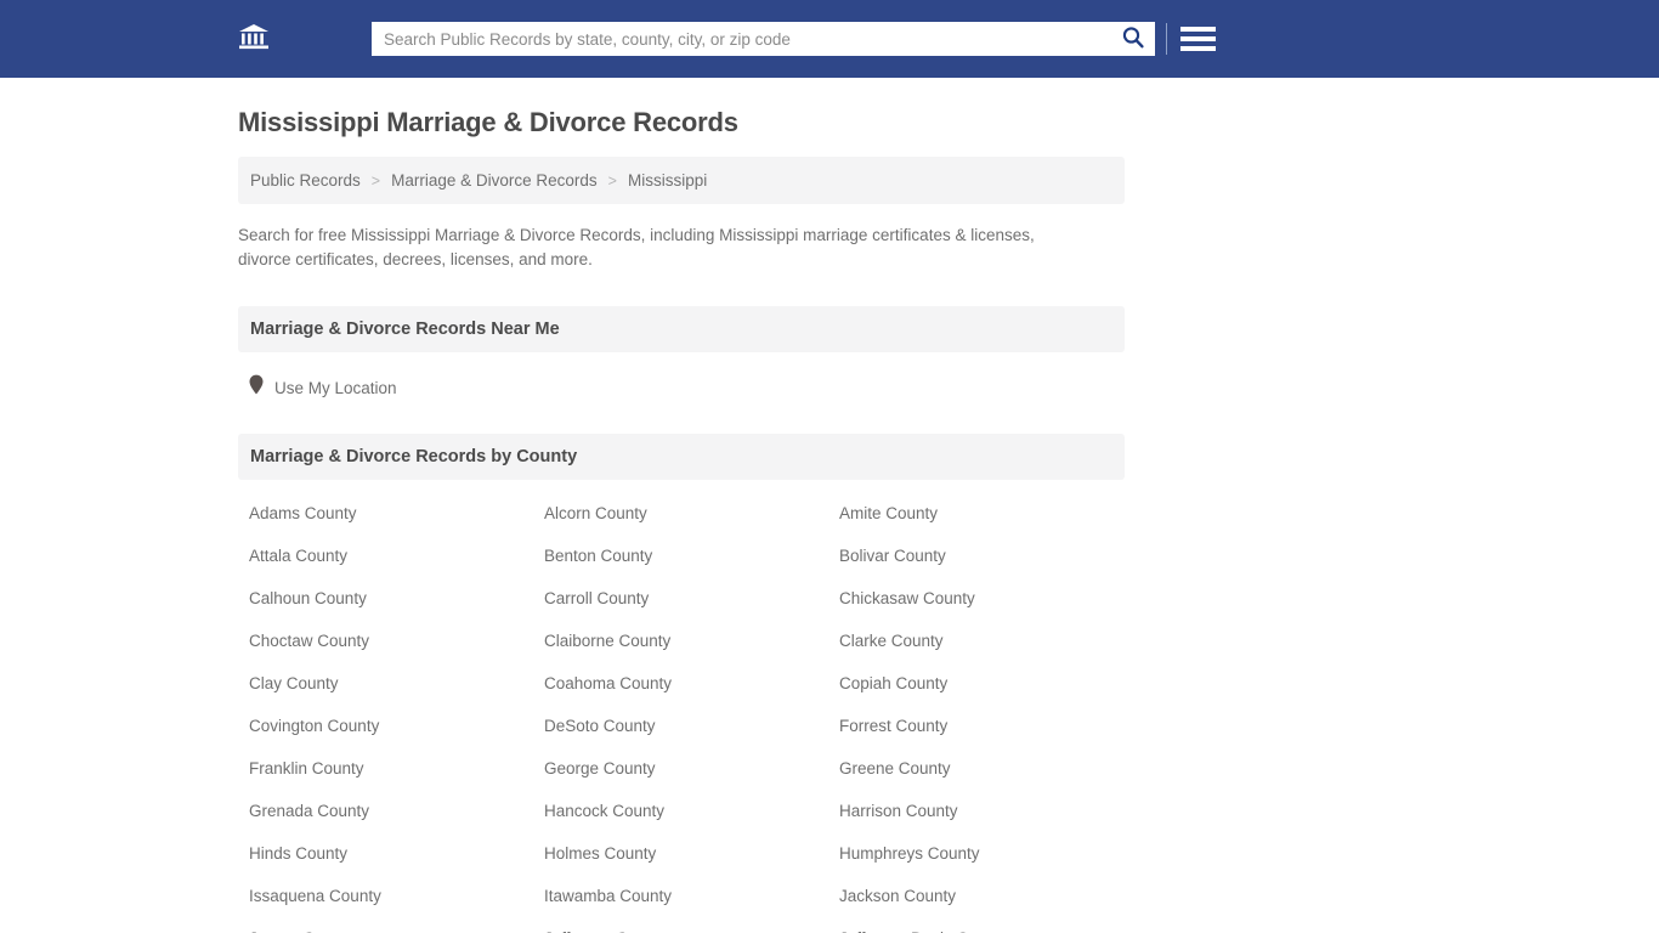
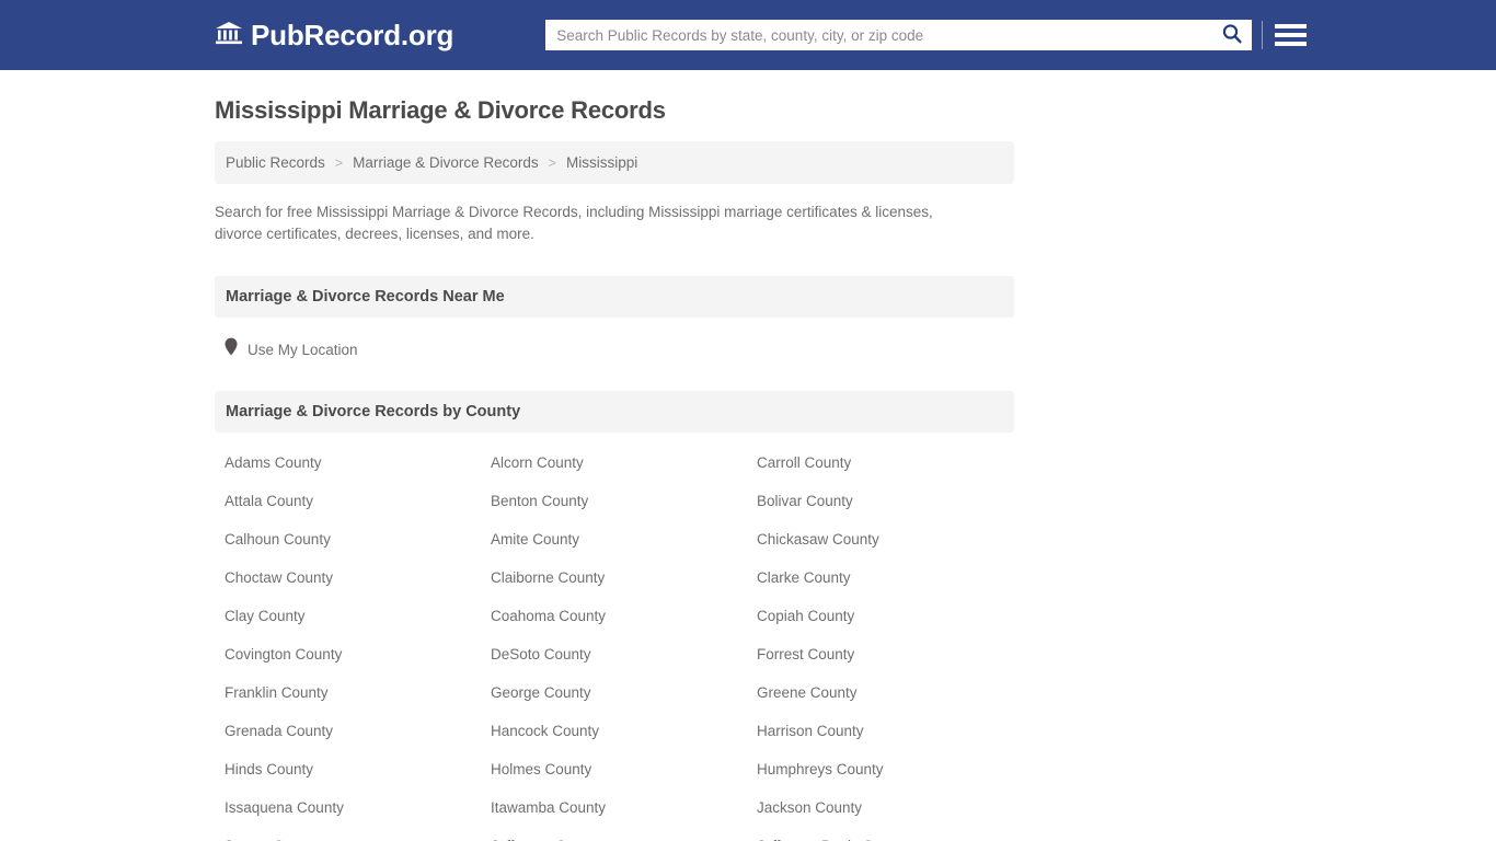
+ PubRecord.org
  Search Public Records by state, county, city, or zip code
  Mississippi Marriage & Divorce Records
  Public Records
  >
  Marriage & Divorce Records
  >
  Mississippi
  Search for free Mississippi Marriage & Divorce Records, including Mississippi marriage certificates & licenses, divorce certificates, decrees, licenses, and more.
  Marriage & Divorce Records Near Me
  Use My Location
  Marriage & Divorce Records by County
  Adams County
  Alcorn County
- Amite County
+ Carroll County
  Attala County
  Benton County
  Bolivar County
  Calhoun County
- Carroll County
+ Amite County
  Chickasaw County
  Choctaw County
  Claiborne County
  Clarke County
  Clay County
  Coahoma County
  Copiah County
  Covington County
  DeSoto County
  Forrest County
  Franklin County
  George County
  Greene County
  Grenada County
  Hancock County
  Harrison County
  Hinds County
  Holmes County
  Humphreys County
  Issaquena County
  Itawamba County
  Jackson County
